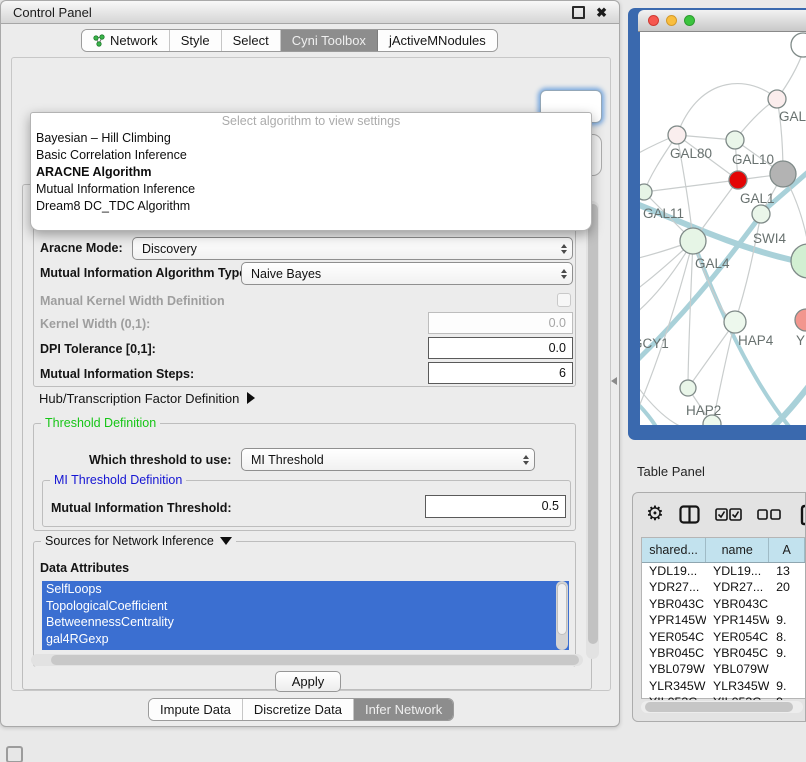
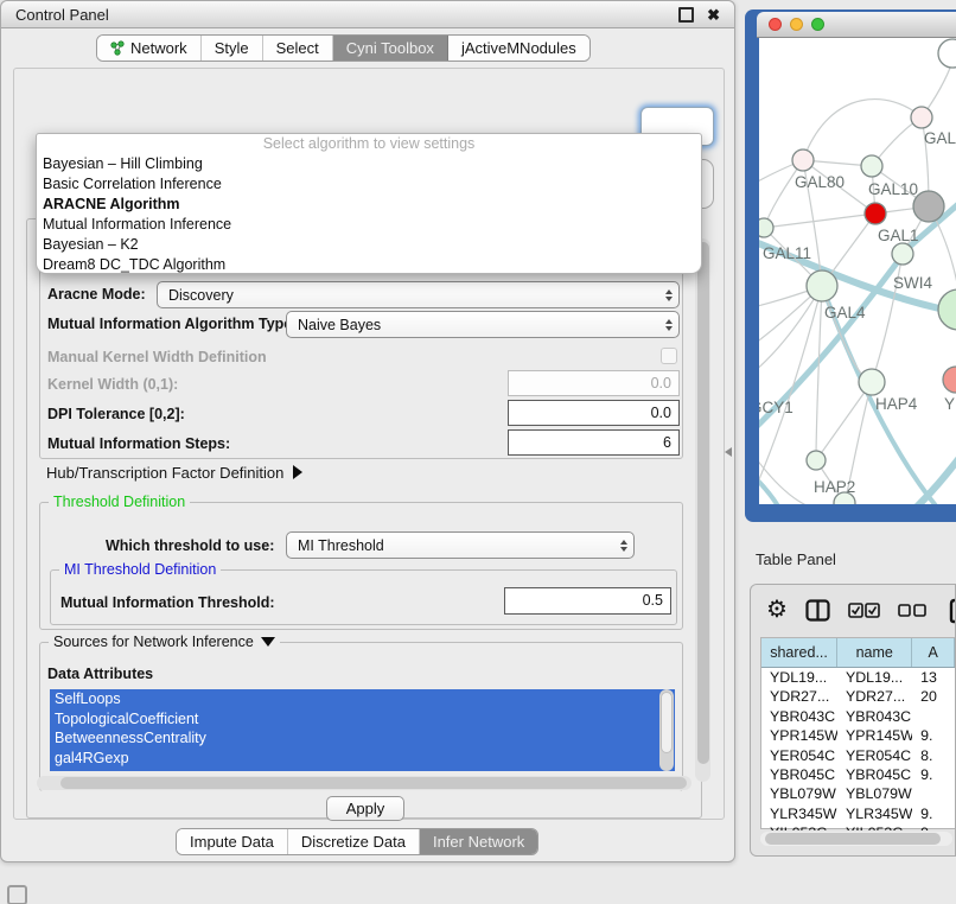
  Control Panel
  ✖
  Network
  Style
  Select
  Cyni Toolbox
  jActiveMNodules
  Aracne Mode:
  Discovery
  Mutual Information Algorithm Typ
  Naive Bayes
  Manual Kernel Width Definition
  Kernel Width (0,1):
  0.0
- DPI Tolerance [0,1]:
+ DPI Tolerance [0,2]:
  0.0
  Mutual Information Steps:
  6
  Hub/Transcription Factor Definition
  Threshold Definition
  Which threshold to use:
  MI Threshold
  MI Threshold Definition
  Mutual Information Threshold:
  0.5
  Sources for Network Inference
  Data Attributes
  SelfLoops
  TopologicalCoefficient
  BetweennessCentrality
  gal4RGexp
  Apply
  Select algorithm to view settings
  Bayesian – Hill Climbing
  Basic Correlation Inference
  ARACNE Algorithm
  Mutual Information Inference
+ Bayesian – K2
  Dream8 DC_TDC Algorithm
  Impute Data
  Discretize Data
  Infer Network
  GAL
  GAL80
  GAL10
  GAL1
  GAL11
  SWI4
  GAL4
  CY1
  HAP4
  Y
  HAP2
  Table Panel
  ⚙
  shared...
  name
  A
  YDL19...
  YDL19...
  13
  YDR27...
  YDR27...
  20
  YBR043C
  YBR043C
  YPR145W
  YPR145W
  9.
  YER054C
  YER054C
  8.
  YBR045C
  YBR045C
  9.
  YBL079W
  YBL079W
  YLR345W
  YLR345W
  9.
